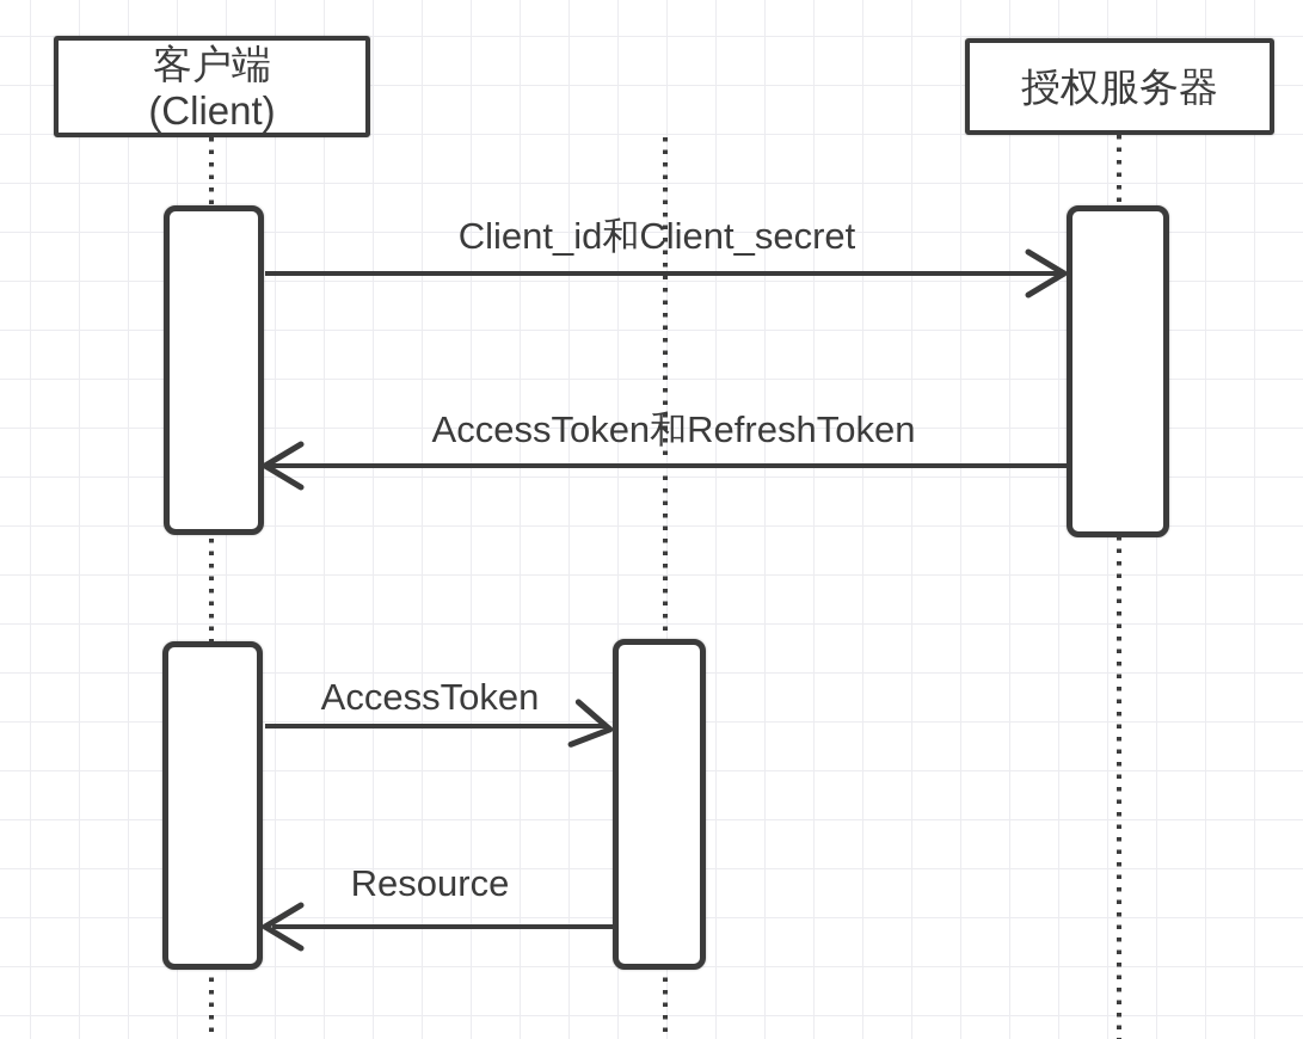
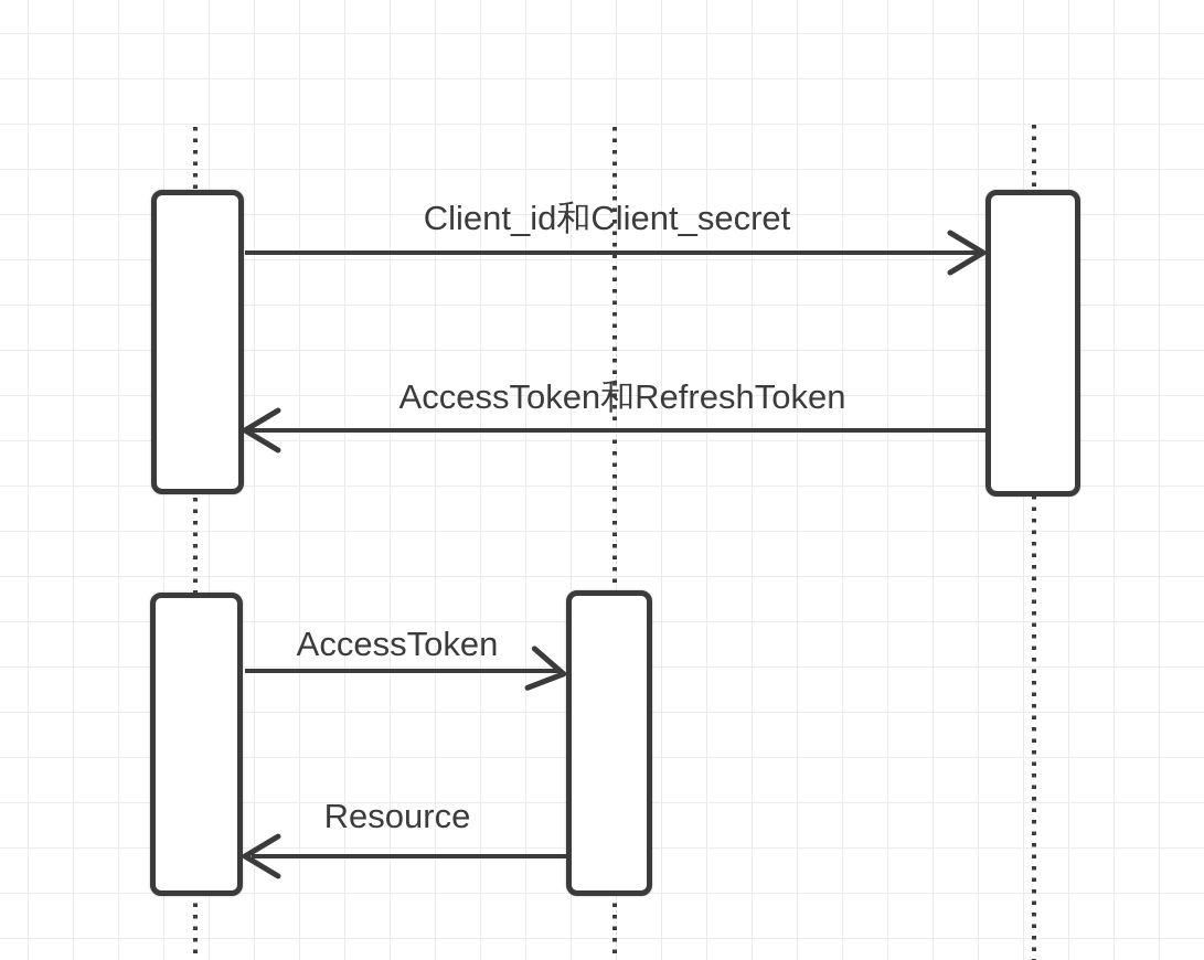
- 客户端
- (Client)
- 授权服务器
  Client_id和Client_secret
  AccessToken和RefreshToken
  AccessToken
  Resource
